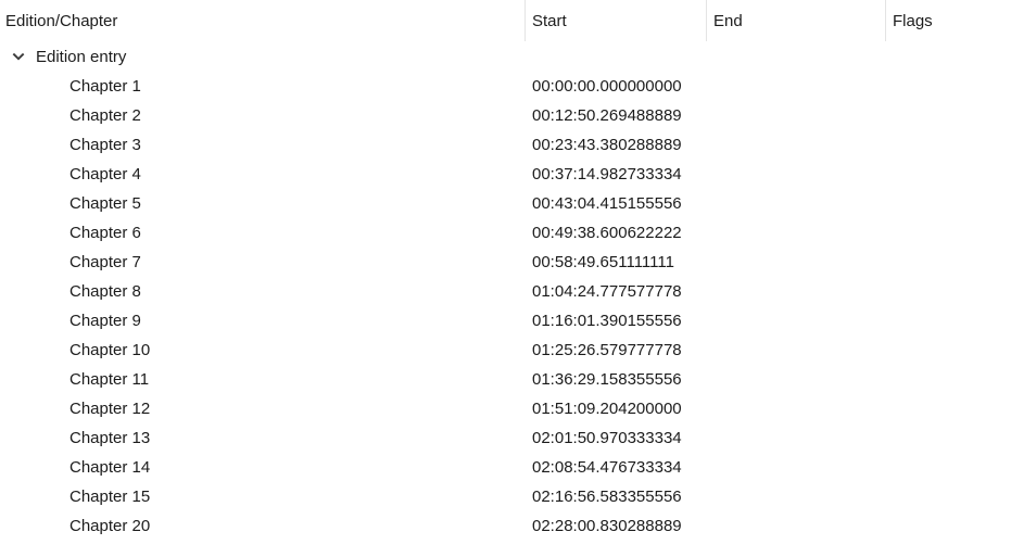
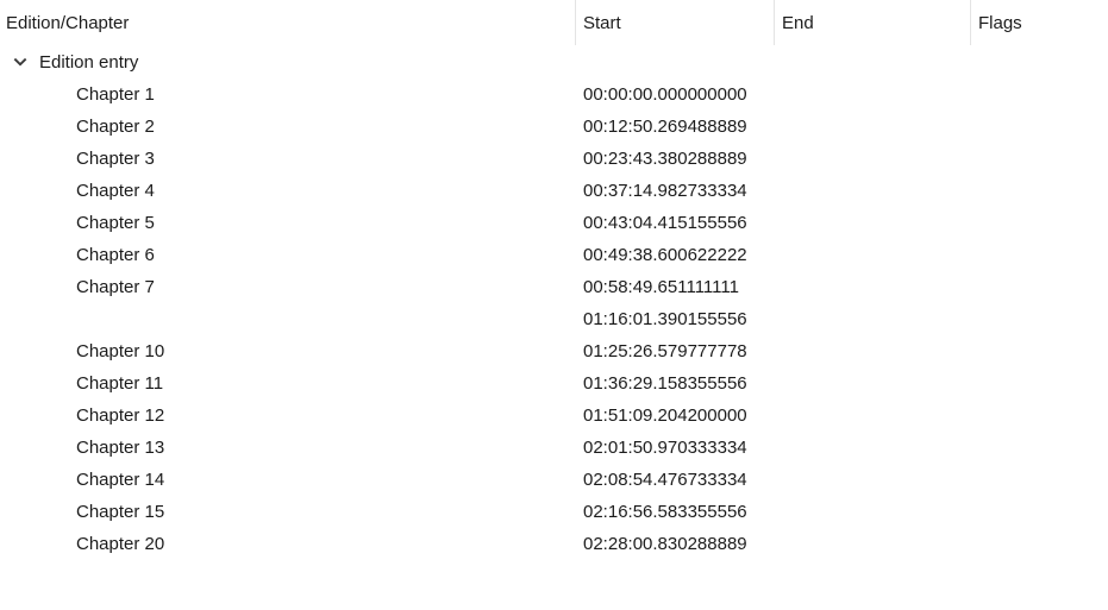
  Edition/Chapter
  Start
  End
  Flags
  Edition entry
  Chapter 1
  00:00:00.000000000
  Chapter 2
  00:12:50.269488889
  Chapter 3
  00:23:43.380288889
  Chapter 4
  00:37:14.982733334
  Chapter 5
  00:43:04.415155556
  Chapter 6
  00:49:38.600622222
  Chapter 7
  00:58:49.651111111
- Chapter 8
- 01:04:24.777577778
- Chapter 9
  01:16:01.390155556
  Chapter 10
  01:25:26.579777778
  Chapter 11
  01:36:29.158355556
  Chapter 12
  01:51:09.204200000
  Chapter 13
  02:01:50.970333334
  Chapter 14
  02:08:54.476733334
  Chapter 15
  02:16:56.583355556
  Chapter 20
  02:28:00.830288889
